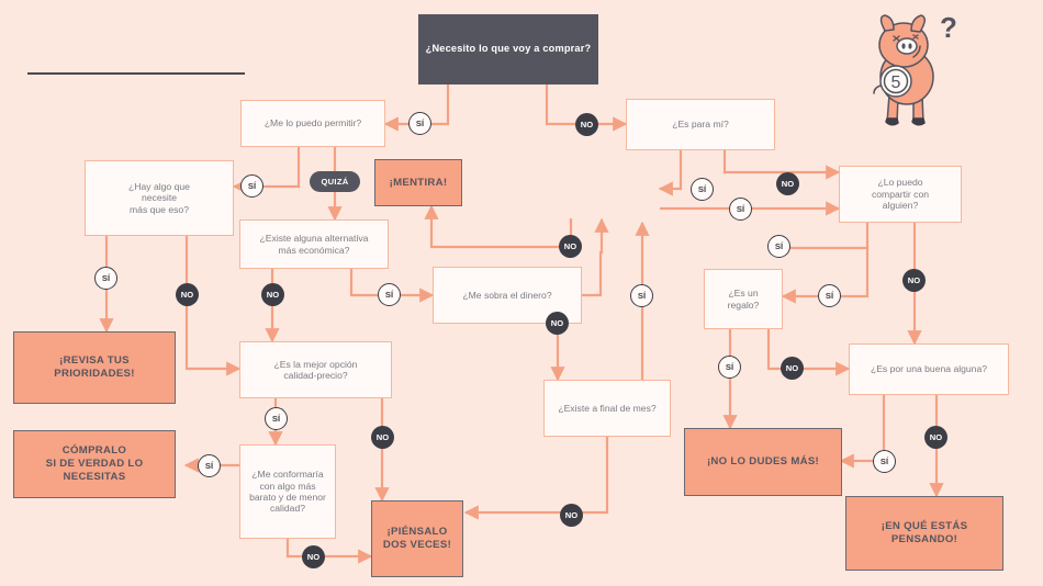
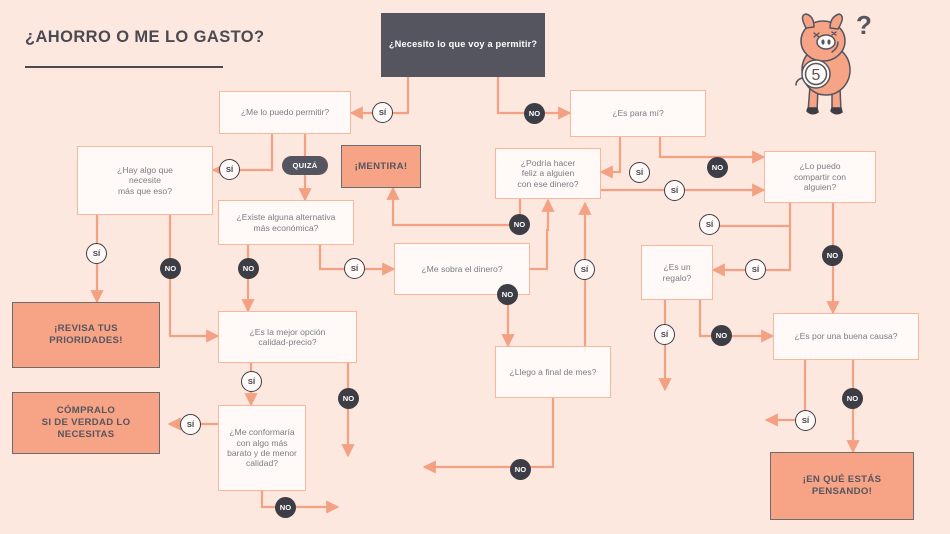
+ ¿AHORRO O ME LO GASTO?
- ¿Necesito lo que voy a comprar?
+ ¿Necesito lo que voy a permitir?
  ¿Me lo puedo permitir?
  ¿Hay algo que
  necesite
  más que eso?
  ¿Existe alguna alternativa
  más económica?
  ¿Es la mejor opción
  calidad-precio?
  ¿Me conformaría
  con algo más
  barato y de menor
  calidad?
  ¿Es para mí?
+ ¿Podría hacer
+ feliz a alguien
+ con ese dinero?
  ¿Lo puedo
  compartir con
  alguien?
  ¿Me sobra el dinero?
- ¿Existe a final de mes?
+ ¿Llego a final de mes?
  ¿Es un
  regalo?
- ¿Es por una buena alguna?
+ ¿Es por una buena causa?
  ¡MENTIRA!
  ¡REVISA TUS
  PRIORIDADES!
  CÓMPRALO
  SI DE VERDAD LO
  NECESITAS
- ¡PIÉNSALO
- DOS VECES!
- ¡NO LO DUDES MÁS!
  ¡EN QUÉ ESTÁS
  PENSANDO!
  SÍ
  NO
  SÍ
  QUIZÁ
  SÍ
  NO
  NO
  SÍ
  SÍ
  NO
  SÍ
  NO
  SÍ
  NO
  SÍ
  NO
  SÍ
  NO
  NO
  SÍ
  NO
  SÍ
  SÍ
  NO
  SÍ
  NO
  5
  ?
